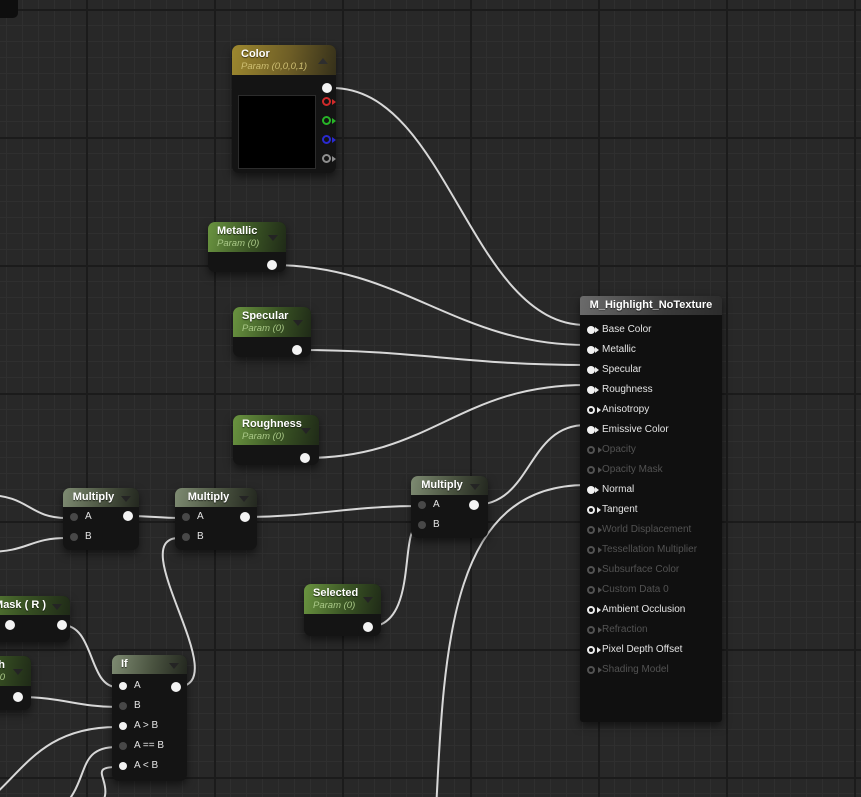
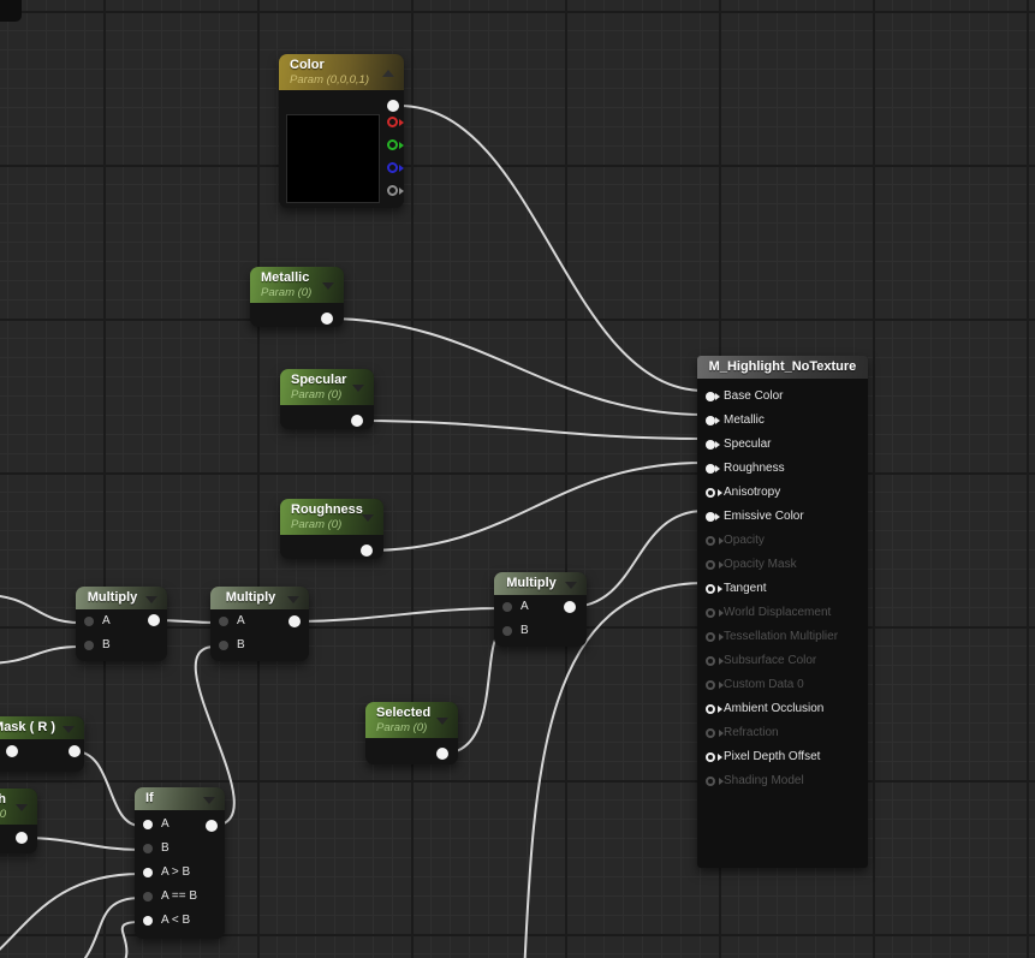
  Color
  Param (0,0,0,1)
  Metallic
  Param (0)
  Specular
  Param (0)
  Roughness
  Param (0)
  Multiply
  A
  B
  Multiply
  A
  B
  Multiply
  A
  B
  Selected
  Param (0)
  ask ( R )
  h
  0
  If
  A
  B
  A > B
  A == B
  A < B
  M_Highlight_NoTexture
  Base Color
  Metallic
  Specular
  Roughness
  Anisotropy
  Emissive Color
  Opacity
  Opacity Mask
- Normal
  Tangent
  World Displacement
  Tessellation Multiplier
  Subsurface Color
  Custom Data 0
  Ambient Occlusion
  Refraction
  Pixel Depth Offset
  Shading Model
